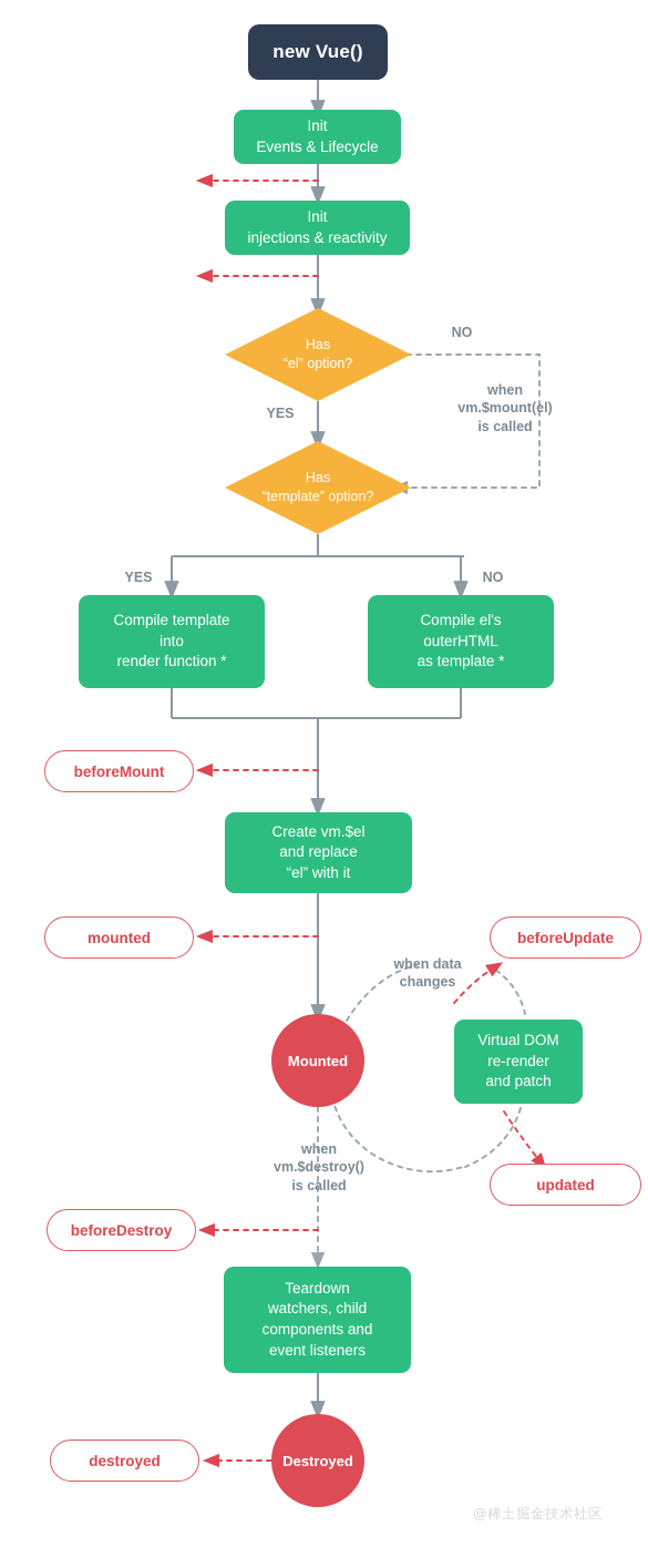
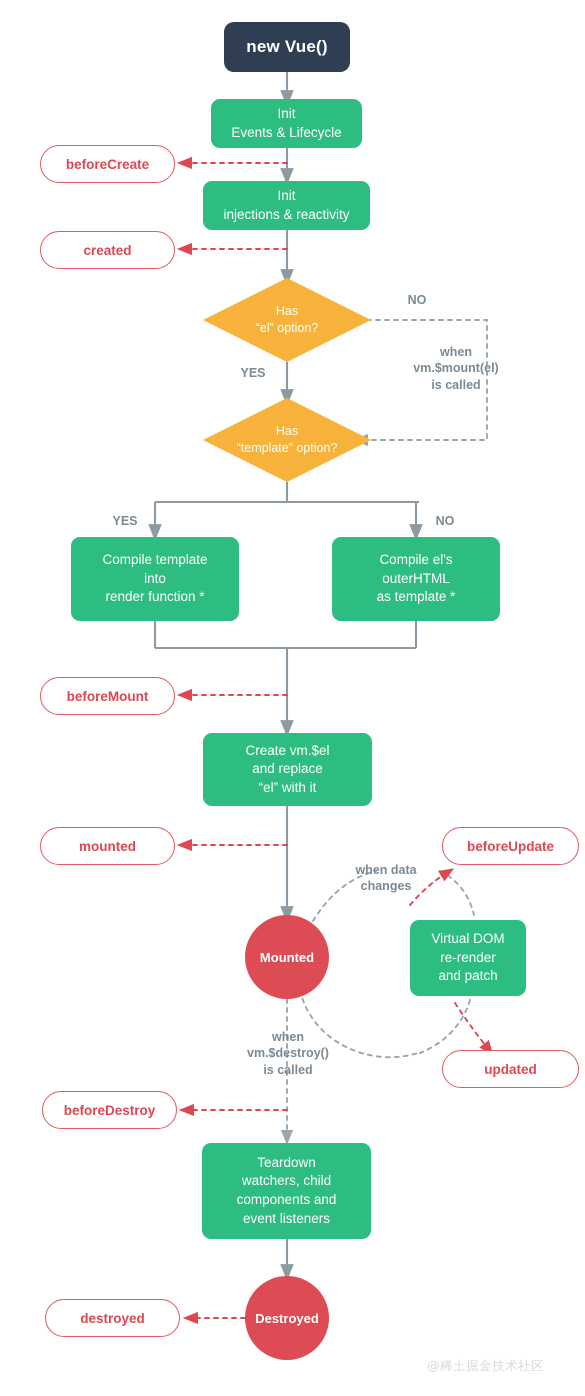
  new Vue()
  Init
  Events & Lifecycle
  Init
  injections & reactivity
  Has
  “el” option?
  Has
  “template” option?
  Compile template
  into
  render function *
  Compile el's
  outerHTML
  as template *
  Create vm.$el
  and replace
  “el” with it
  Virtual DOM
  re-render
  and patch
  Teardown
  watchers, child
  components and
  event listeners
  Mounted
  Destroyed
+ beforeCreate
+ created
  beforeMount
  mounted
  beforeUpdate
  updated
  beforeDestroy
  destroyed
  NO
  YES
  YES
  NO
  when
  vm.$mount(el)
  is called
  when data
  changes
  when
  vm.$destroy()
  is called
  @稀土掘金技术社区
